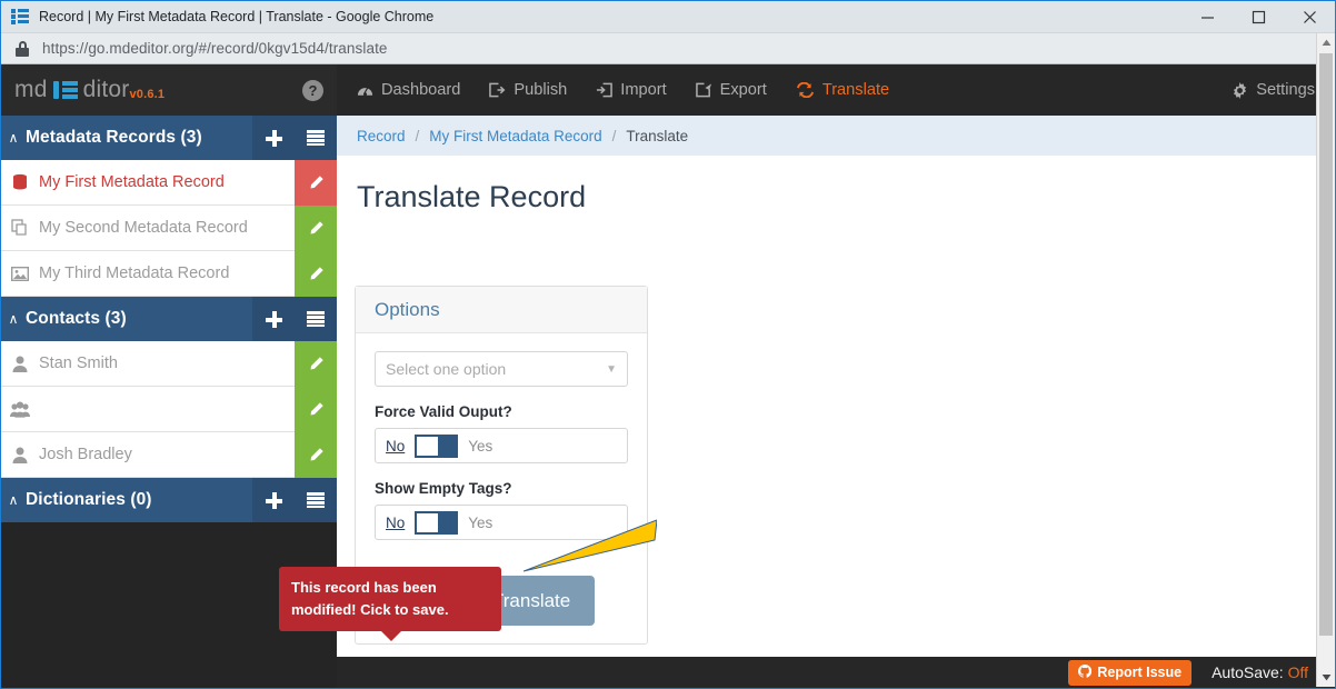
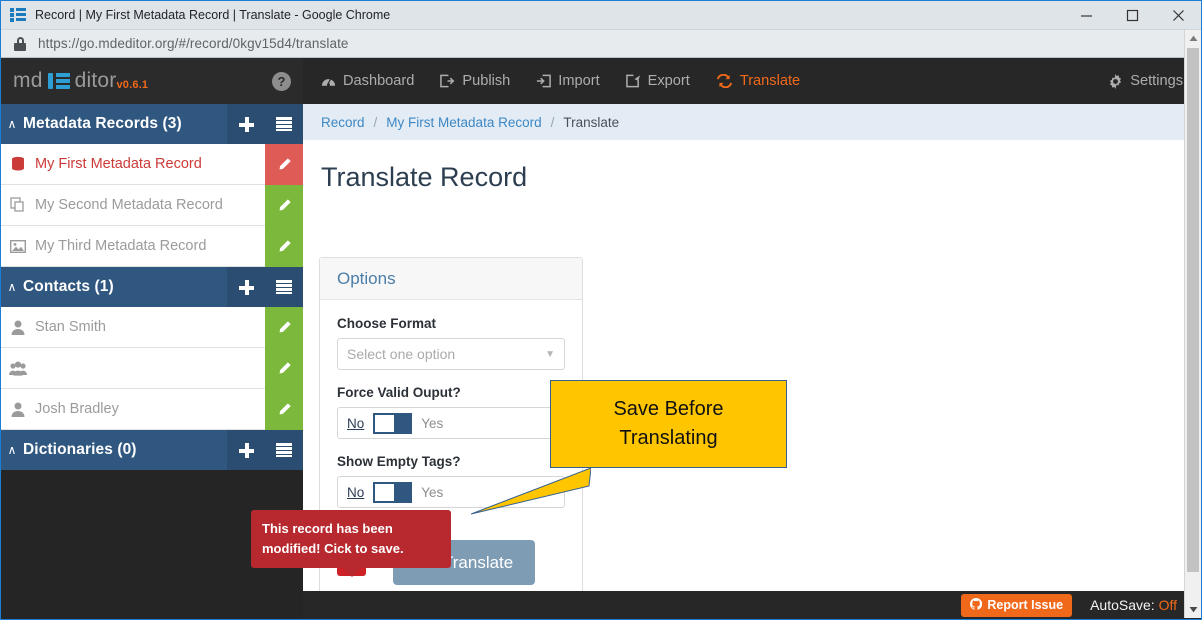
  Record | My First Metadata Record | Translate - Google Chrome
  https://go.mdeditor.org/#/record/0kgv15d4/translate
  md
  ditor
  v0.6.1
  ?
  ∧
  Metadata Records (3)
  My First Metadata Record
  My Second Metadata Record
  My Third Metadata Record
  ∧
- Contacts (3)
+ Contacts (1)
  Stan Smith
  Josh Bradley
  ∧
  Dictionaries (0)
  Dashboard
  Publish
  Import
  Export
  Translate
  Settings
  Record
  /
  My First Metadata Record
  /
  Translate
  Translate Record
  Options
+ Choose Format
  Select one option
  ▼
  Force Valid Ouput?
  No
  Yes
  Show Empty Tags?
  No
  Yes
  ranslate
  Report Issue
  AutoSave: Off
+ Save Before
+ Translating
  This record has been modified! Cick to save.
